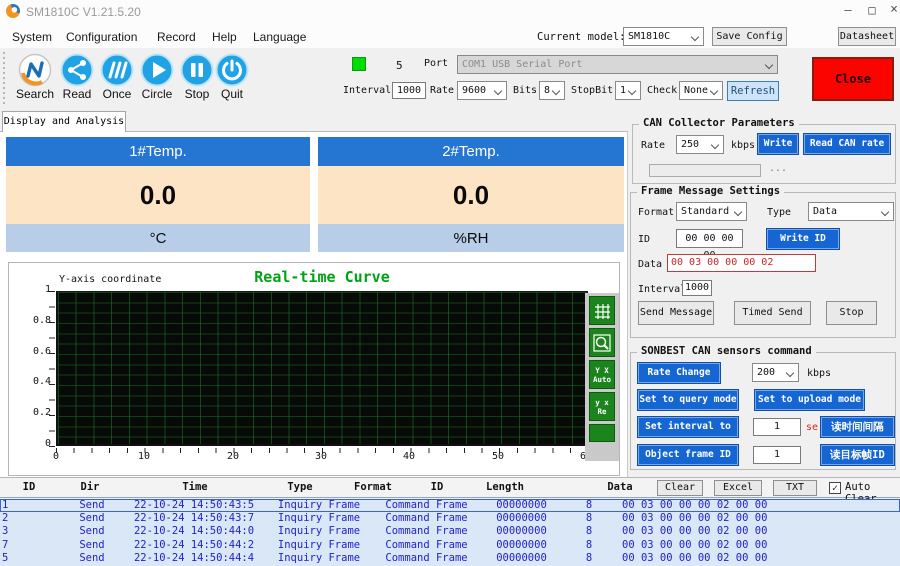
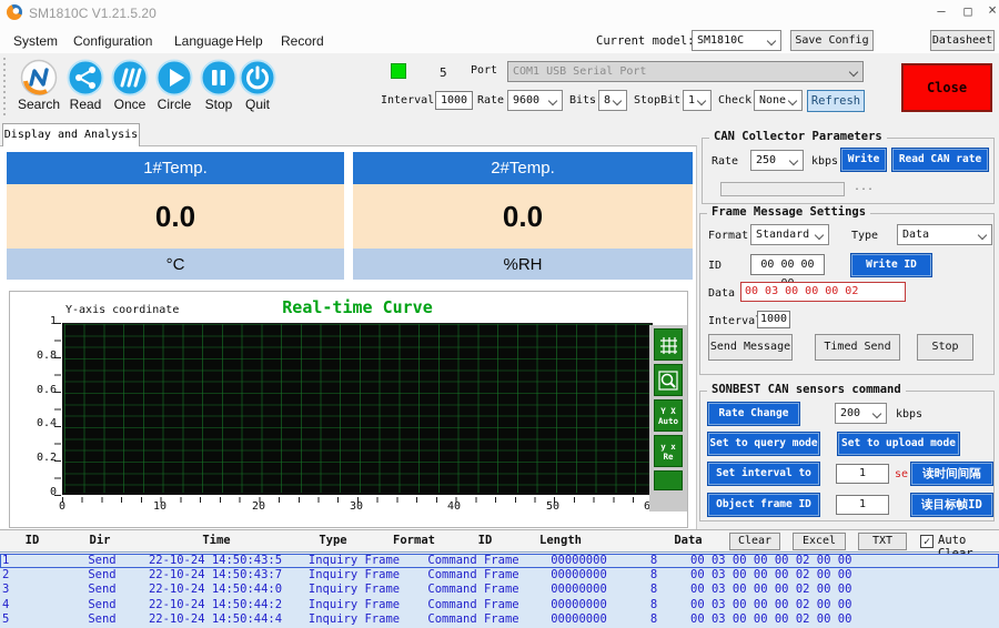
  SM1810C V1.21.5.20
  —
  □
  ×
  System
  Configuration
- Record
+ Language
  Help
- Language
+ Record
  Current model
  SM1810C
  Save Config
  Datasheet
  Search
  Read
  Once
  Circle
  Stop
  Quit
  5
  Port
  COM1 USB Serial Port
  Interval
  1000
  Rate
  9600
  Bits
  8
  StopBit
  1
  Check
  None
  Refresh
  Close
  Display and Analysis
  1#Temp.
  0.0
  °C
  2#Temp.
  0.0
  %RH
  Y-axis coordinate
  Real-time Curve
  1
  0.8
  0.6
  0.4
  0.2
  0
  0
  10
  20
  30
  40
  50
  Y X
  Auto
  y x
  Re
  CAN Collector Parameters
  Rate
  250
  kbps
  Write
  Read CAN rate
  ...
  Frame Message Settings
  Format
  Standard
  Type
  Data
  ID
  00 00 00
  Write ID
  Data
  00 03 00 00 00 02
  Interva
  1000
  Send Message
  Timed Send
  Stop
  SONBEST CAN sensors command
  Rate Change
  200
  kbps
  Set to query mode
  Set to upload mode
  Set interval to
  1
  se
  读时间间隔
  Object frame ID
  1
  读目标帧ID
  ID
  Dir
  Time
  Type
  Format
  ID
  Length
  Data
  Clear
  Excel
  TXT
  ✓
  1
  Send
  22-10-24 14:50:43:5
  Inquiry Frame
  Command Frame
  00000000
  8
  00 03 00 00 00 02 00 00
  2
  Send
  22-10-24 14:50:43:7
  Inquiry Frame
  Command Frame
  00000000
  8
  00 03 00 00 00 02 00 00
  3
  Send
  22-10-24 14:50:44:0
  Inquiry Frame
  Command Frame
  00000000
  8
  00 03 00 00 00 02 00 00
- 7
+ 4
  Send
  22-10-24 14:50:44:2
  Inquiry Frame
  Command Frame
  00000000
  8
  00 03 00 00 00 02 00 00
  5
  Send
  22-10-24 14:50:44:4
  Inquiry Frame
  Command Frame
  00000000
  8
  00 03 00 00 00 02 00 00
